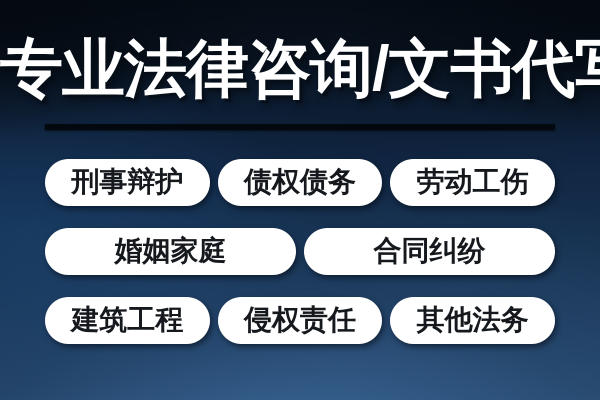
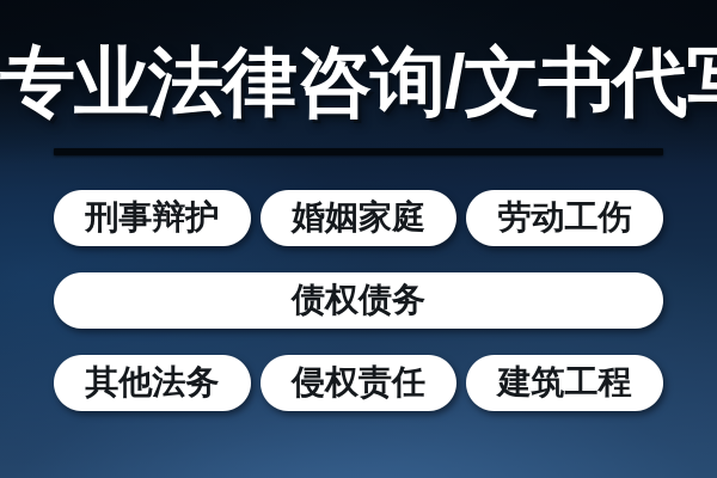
  专业法律咨询/文书代
  刑事辩护
- 债权债务
+ 婚姻家庭
  劳动工伤
- 婚姻家庭
+ 债权债务
- 合同纠纷
- 建筑工程
+ 其他法务
  侵权责任
- 其他法务
+ 建筑工程
